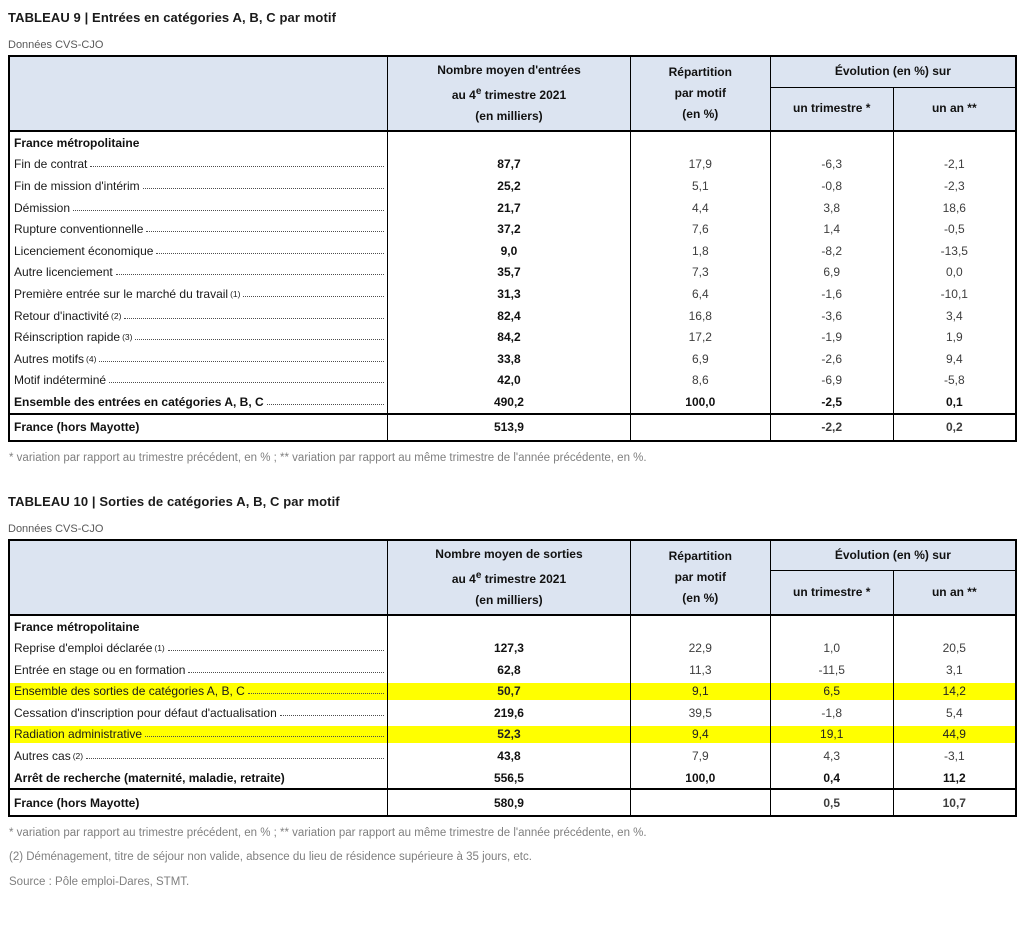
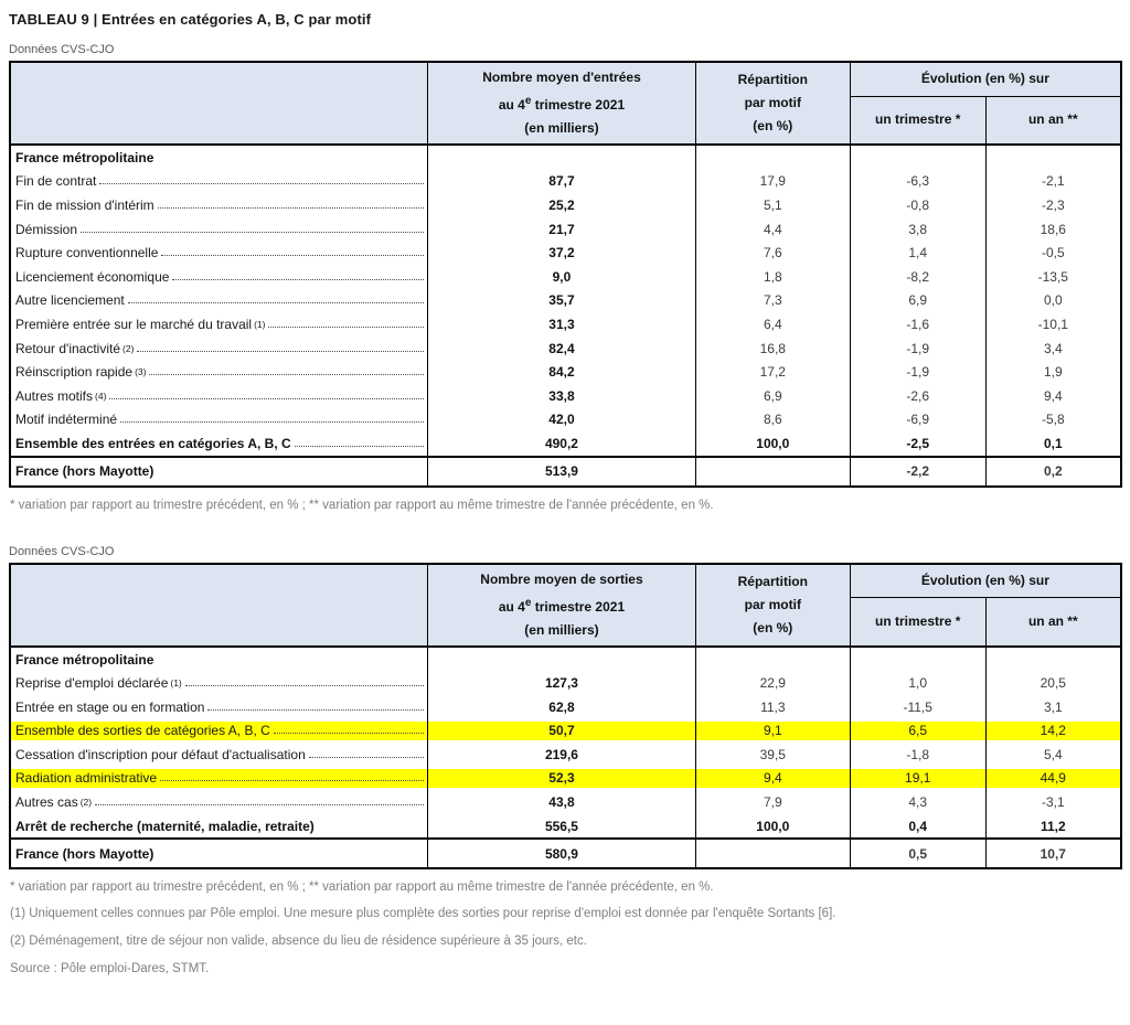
  TABLEAU 9 | Entrées en catégories A, B, C par motif
  Données CVS-CJO
  	Nombre moyen d'entrées au 4e trimestre 2021 (en milliers)	Répartition par motif (en %)	Évolution (en %) sur
  un trimestre *	un an **
  France métropolitaine
  Fin de contrat	87,7	17,9	-6,3	-2,1
  Fin de mission d'intérim	25,2	5,1	-0,8	-2,3
  Démission	21,7	4,4	3,8	18,6
  Rupture conventionnelle	37,2	7,6	1,4	-0,5
  Licenciement économique	9,0	1,8	-8,2	-13,5
  Autre licenciement	35,7	7,3	6,9	0,0
  Première entrée sur le marché du travail (1)	31,3	6,4	-1,6	-10,1
- Retour d'inactivité (2)	82,4	16,8	-3,6	3,4
+ Retour d'inactivité (2)	82,4	16,8	-1,9	3,4
  Réinscription rapide (3)	84,2	17,2	-1,9	1,9
  Autres motifs (4)	33,8	6,9	-2,6	9,4
  Motif indéterminé	42,0	8,6	-6,9	-5,8
  Ensemble des entrées en catégories A, B, C	490,2	100,0	-2,5	0,1
  France (hors Mayotte)	513,9		-2,2	0,2
  * variation par rapport au trimestre précédent, en % ; ** variation par rapport au même trimestre de l'année précédente, en %.
- TABLEAU 10 | Sorties de catégories A, B, C par motif
  Données CVS-CJO
  	Nombre moyen de sorties au 4e trimestre 2021 (en milliers)	Répartition par motif (en %)	Évolution (en %) sur
  un trimestre *	un an **
  France métropolitaine
  Reprise d'emploi déclarée (1)	127,3	22,9	1,0	20,5
  Entrée en stage ou en formation	62,8	11,3	-11,5	3,1
  Ensemble des sorties de catégories A, B, C	50,7	9,1	6,5	14,2
  Cessation d'inscription pour défaut d'actualisation	219,6	39,5	-1,8	5,4
  Radiation administrative	52,3	9,4	19,1	44,9
  Autres cas (2)	43,8	7,9	4,3	-3,1
  Arrêt de recherche (maternité, maladie, retraite)	556,5	100,0	0,4	11,2
  France (hors Mayotte)	580,9		0,5	10,7
  * variation par rapport au trimestre précédent, en % ; ** variation par rapport au même trimestre de l'année précédente, en %.
+ (1) Uniquement celles connues par Pôle emploi. Une mesure plus complète des sorties pour reprise d'emploi est donnée par l'enquête Sortants [6].
  (2) Déménagement, titre de séjour non valide, absence du lieu de résidence supérieure à 35 jours, etc.
  Source : Pôle emploi-Dares, STMT.
